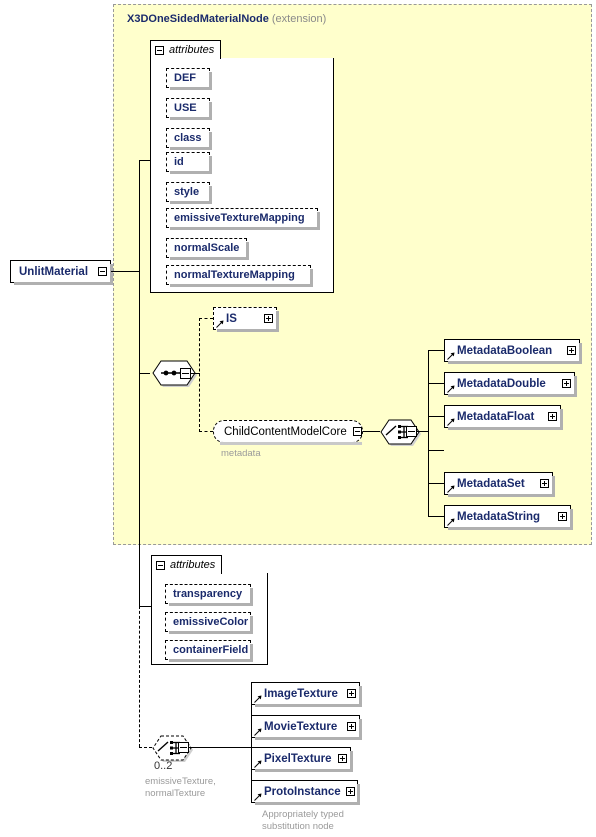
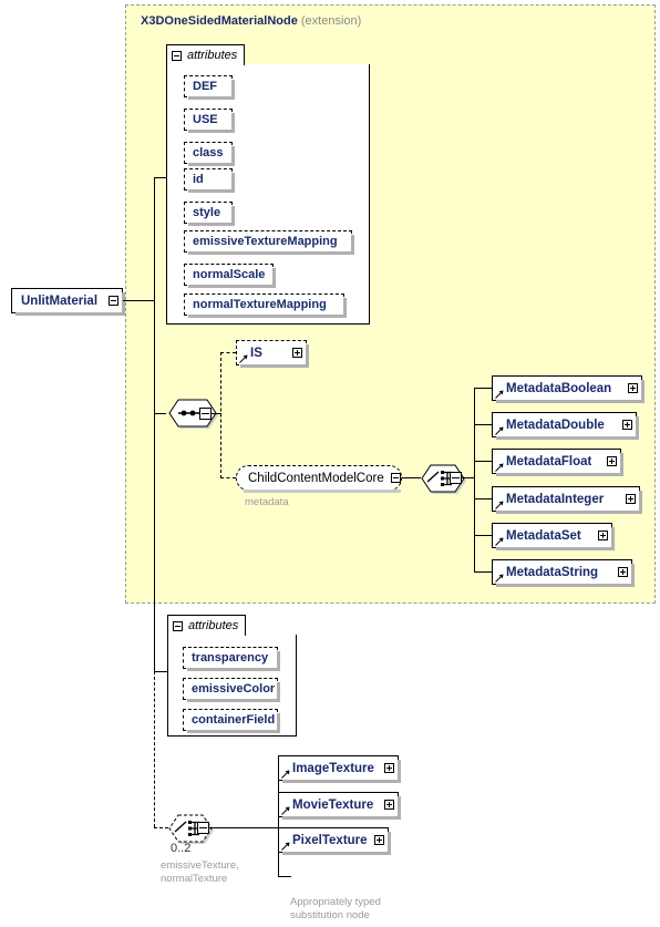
  X3DOneSidedMaterialNode (extension)
  UnlitMaterial
  attributes
  DEF
  USE
  class
  id
  style
  emissiveTextureMapping
  normalScale
  normalTextureMapping
  IS
  ChildContentModelCore
  metadata
  MetadataBoolean
  MetadataDouble
  MetadataFloat
+ MetadataInteger
  MetadataSet
  MetadataString
  attributes
  transparency
  emissiveColor
  containerField
  0..2
  emissiveTexture,
  normalTexture
  ImageTexture
  MovieTexture
  PixelTexture
- ProtoInstance
  Appropriately typed
  substitution node
